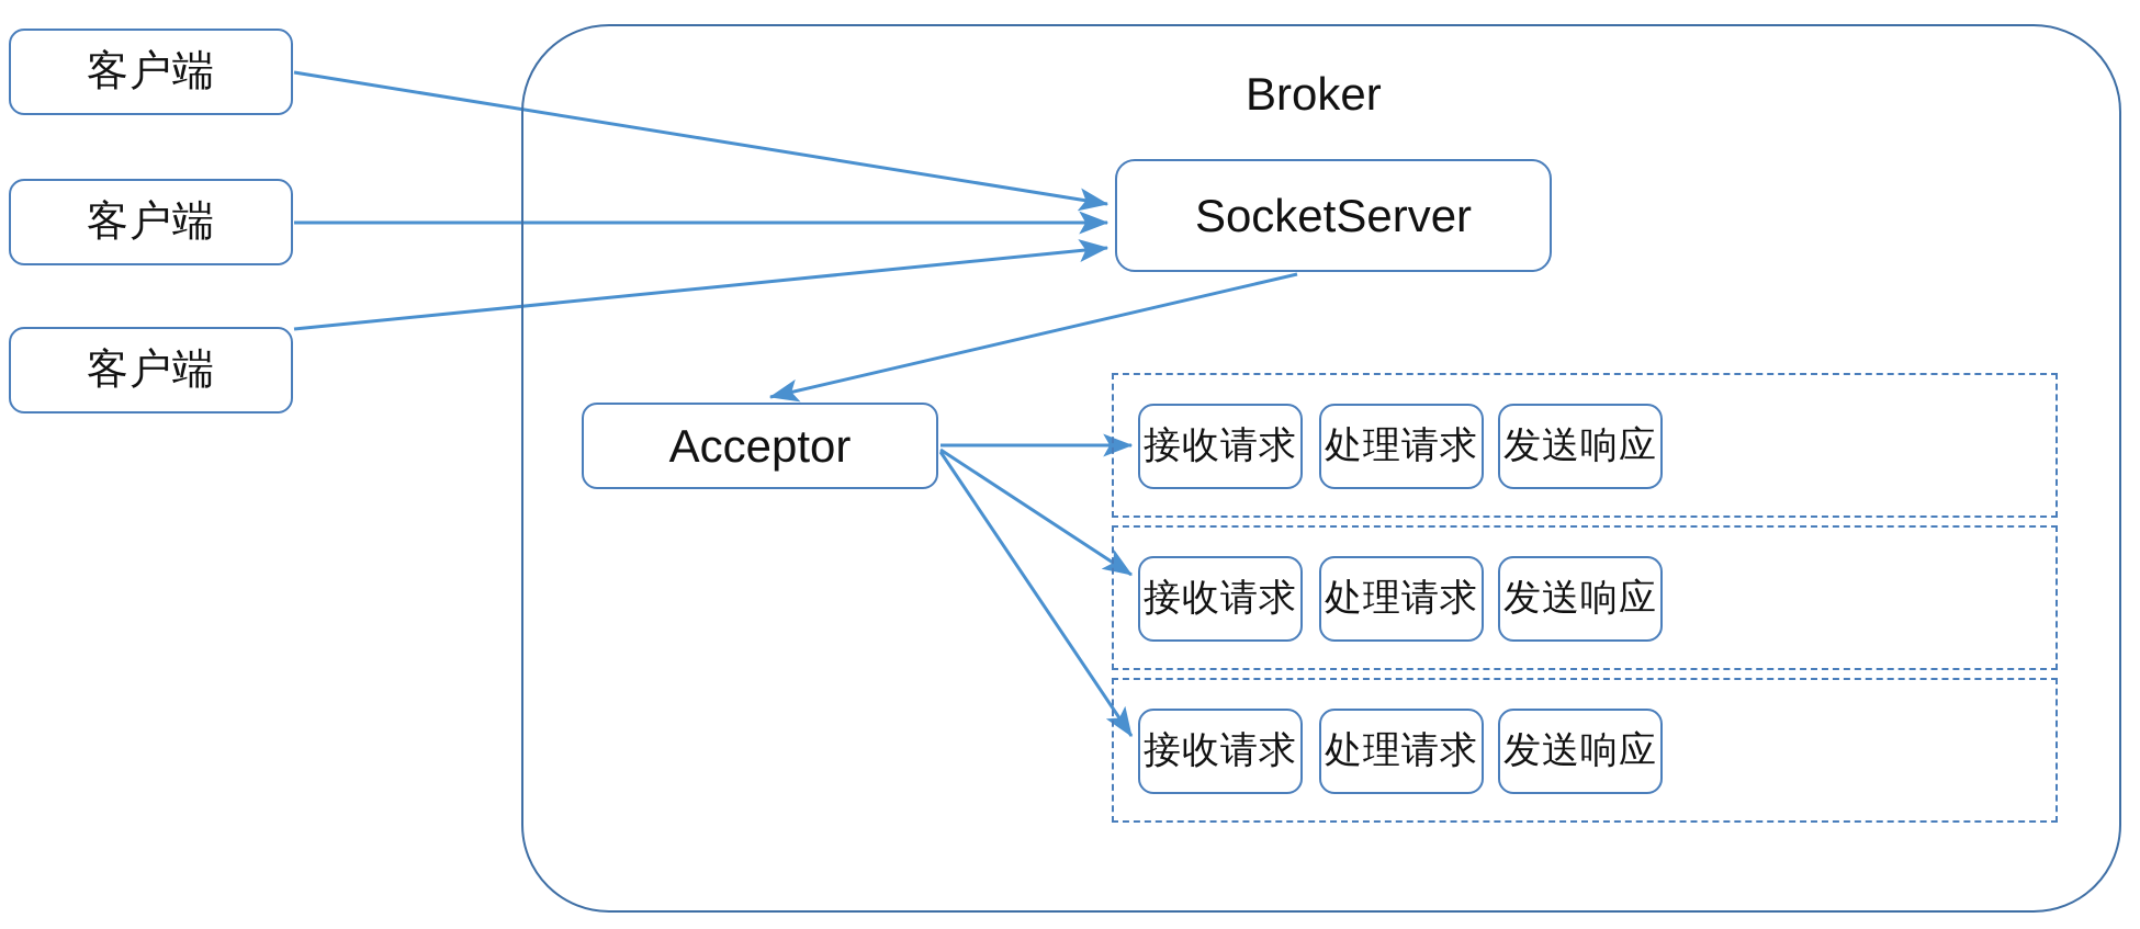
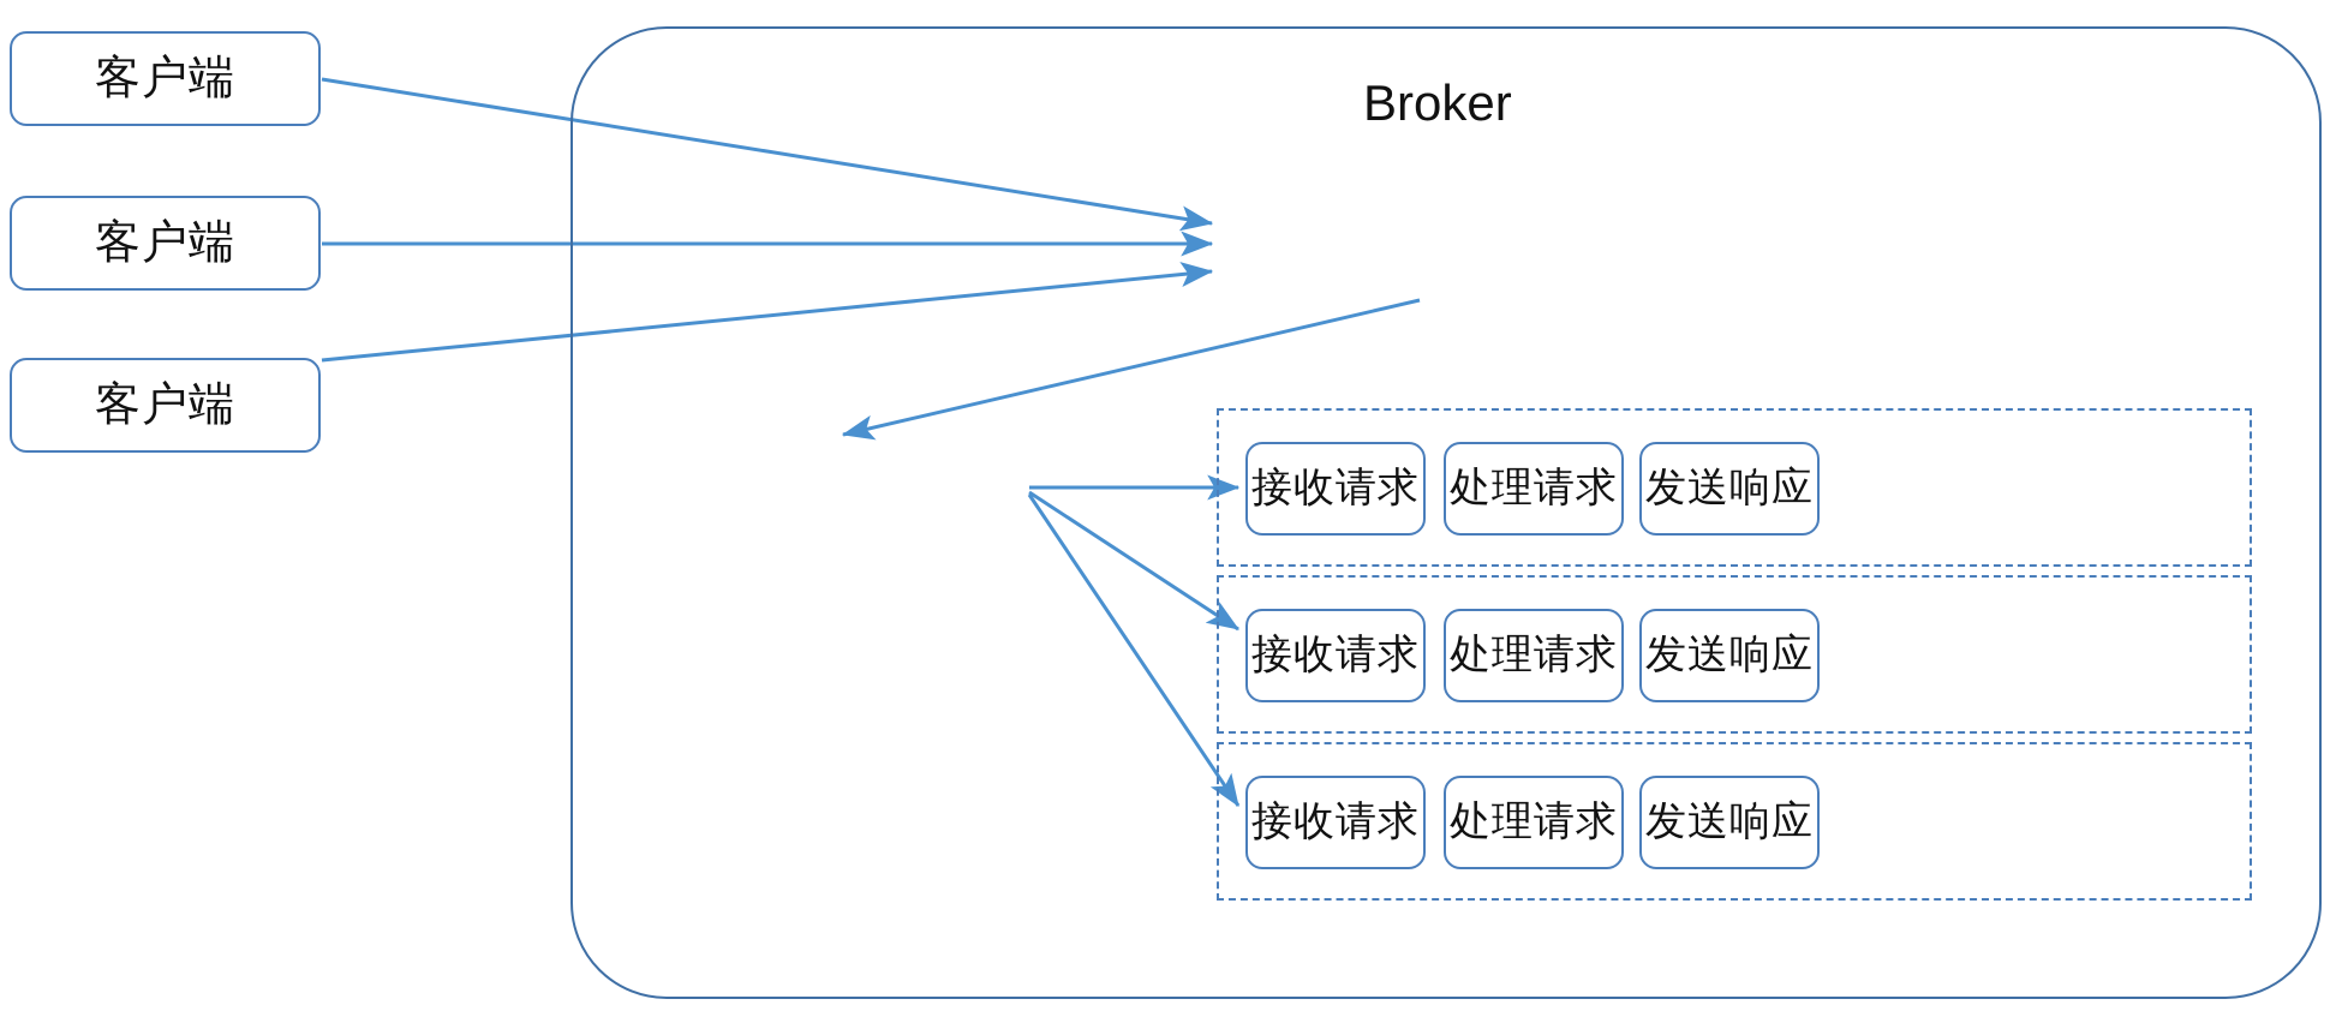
  客户端
  客户端
  客户端
  Broker
- SocketServer
- Acceptor
  接收请求
  处理请求
  发送响应
  接收请求
  处理请求
  发送响应
  接收请求
  处理请求
  发送响应
